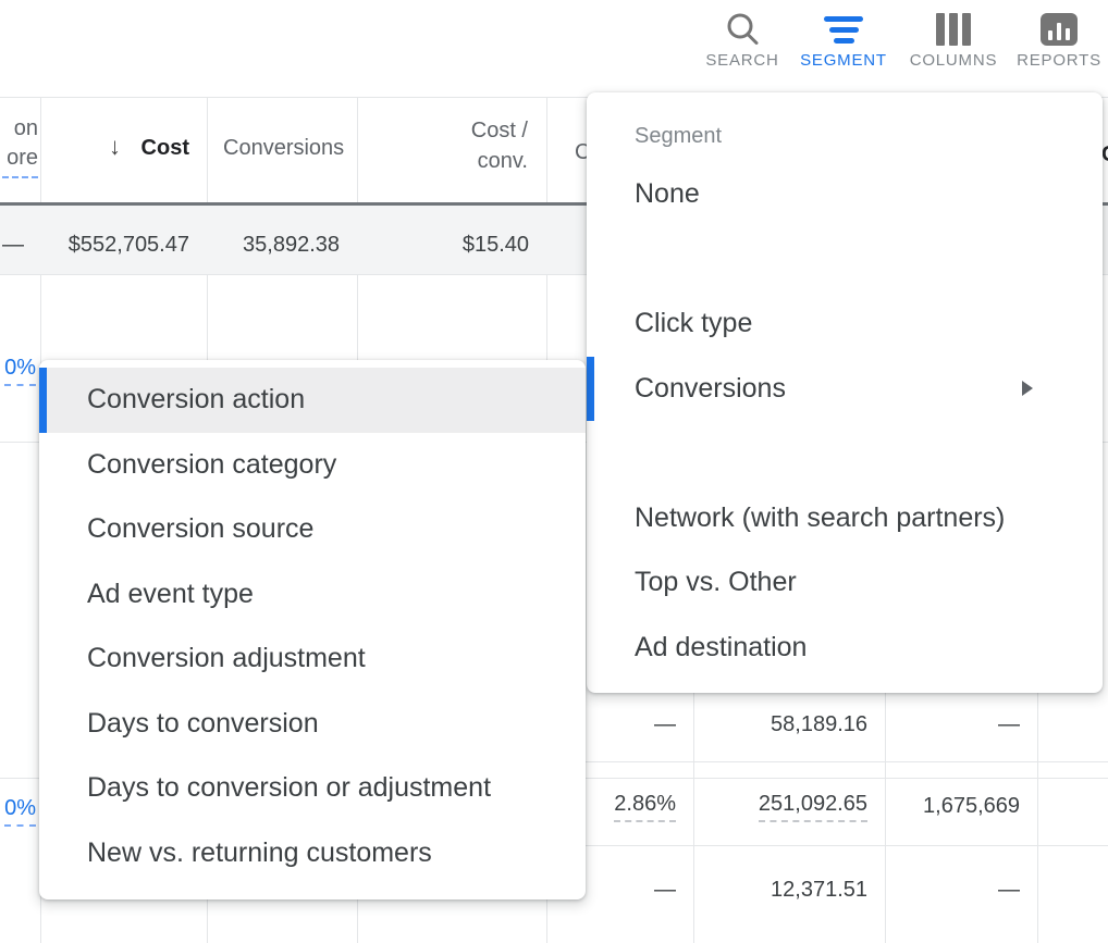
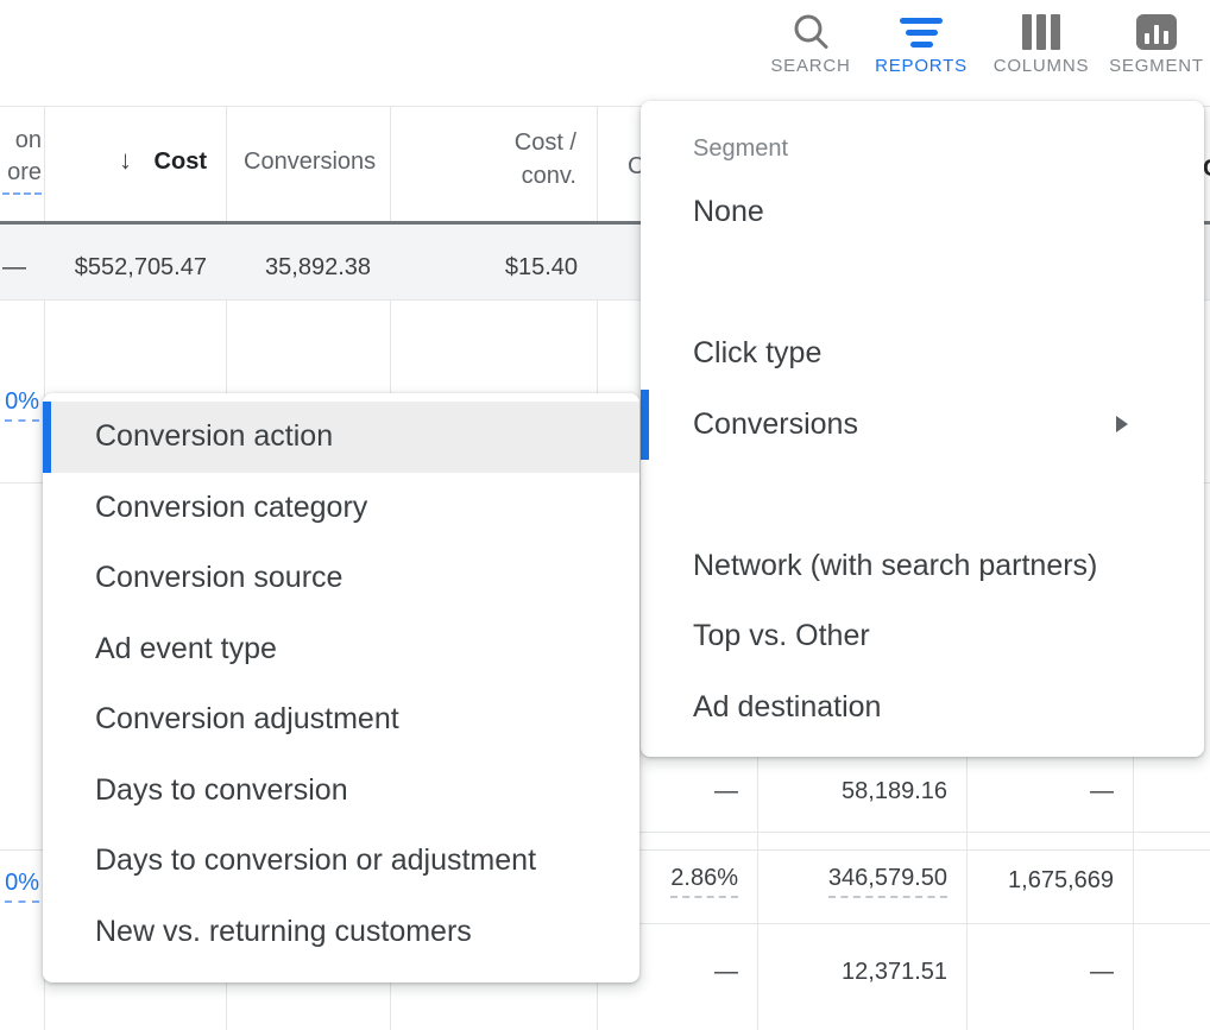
  SEARCH
- SEGMENT
+ REPORTS
  COLUMNS
- REPORTS
+ SEGMENT
  on
  ore
  ↓
  Cost
  Conversions
  Cost /
  conv.
  C
  —
  $552,705.47
  35,892.38
  $15.40
  0%
  0%
  —
  58,189.16
  —
  2.86%
- 251,092.65
+ 346,579.50
  1,675,669
  —
  12,371.51
  —
  Segment
  None
  Click type
  Conversions
  Network (with search partners)
  Top vs. Other
  Ad destination
  Conversion action
  Conversion category
  Conversion source
  Ad event type
  Conversion adjustment
  Days to conversion
  Days to conversion or adjustment
  New vs. returning customers
